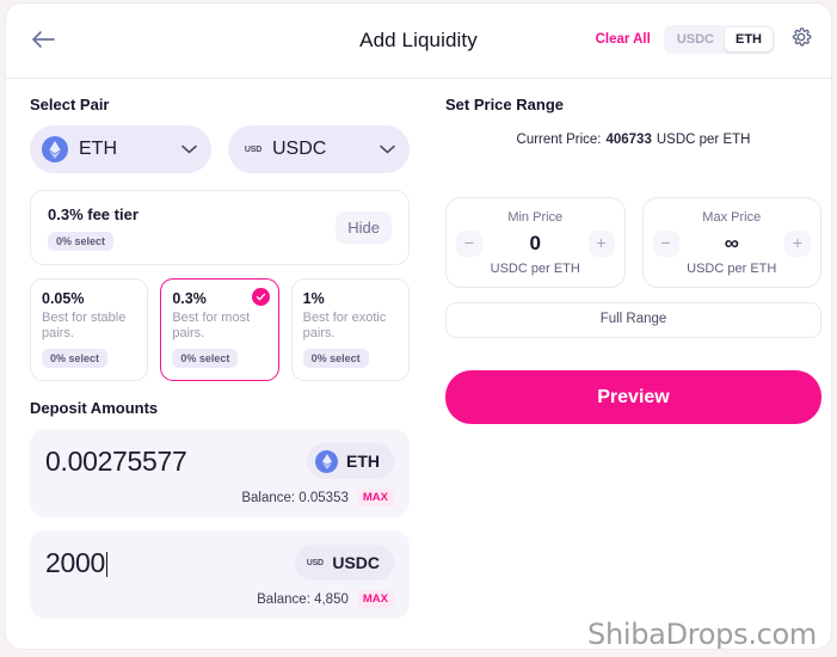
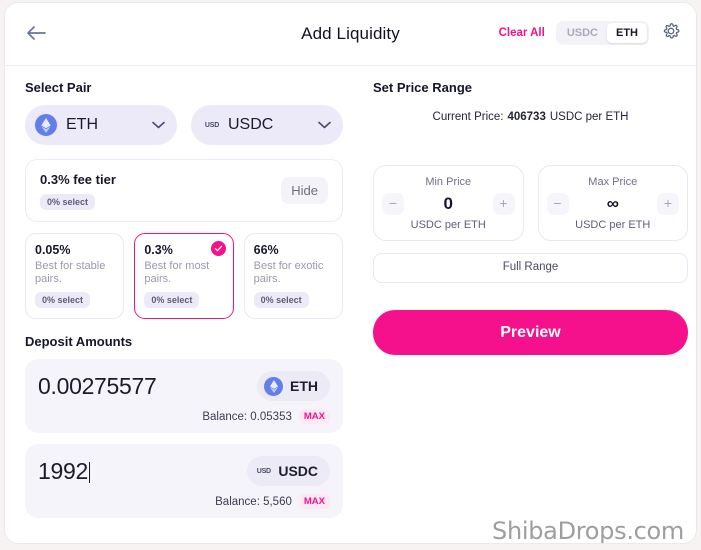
  Add Liquidity
  Clear All
  USDC
  ETH
  Select Pair
  ETH
  USDC
  0.3% fee tier
  0% select
  Hide
  0.05%
  Best for stable pairs.
  0% select
  0.3%
  Best for most pairs.
  0% select
- 1%
+ 66%
  Best for exotic pairs.
  0% select
  Deposit Amounts
  0.00275577
  ETH
  Balance: 0.05353
  MAX
- 2000
+ 1992
  USDC
- Balance: 4,850
+ Balance: 5,560
  MAX
  Set Price Range
  Current Price: 406733 USDC per ETH
  Min Price
  −
  0
  +
  USDC per ETH
  Max Price
  −
  ∞
  +
  USDC per ETH
  Full Range
  Preview
  ShibaDrops.com
